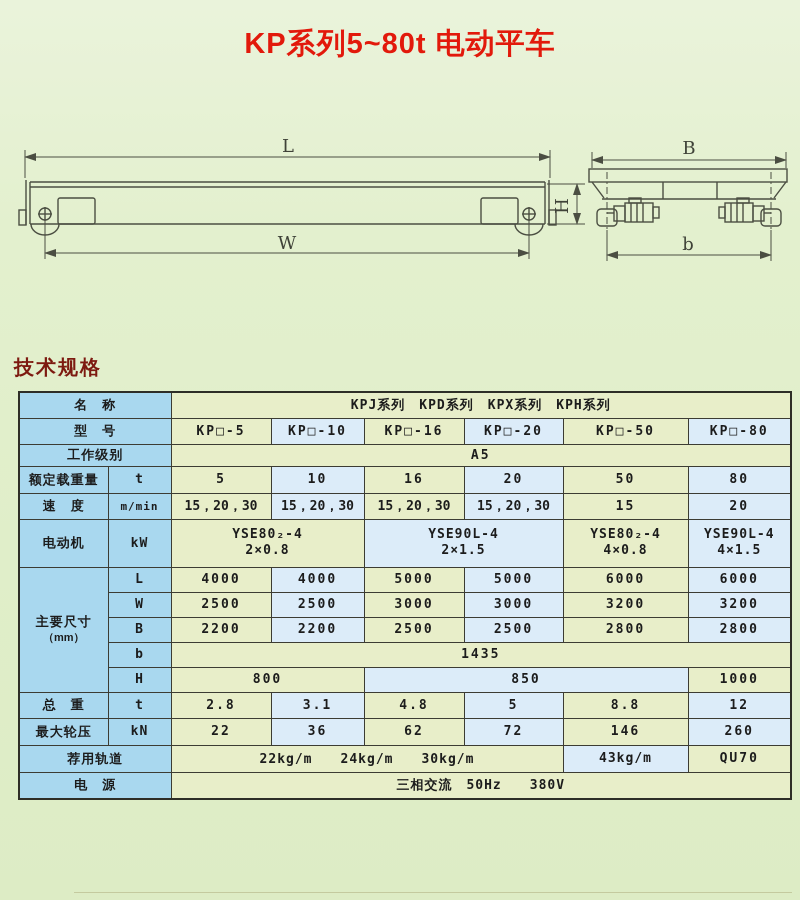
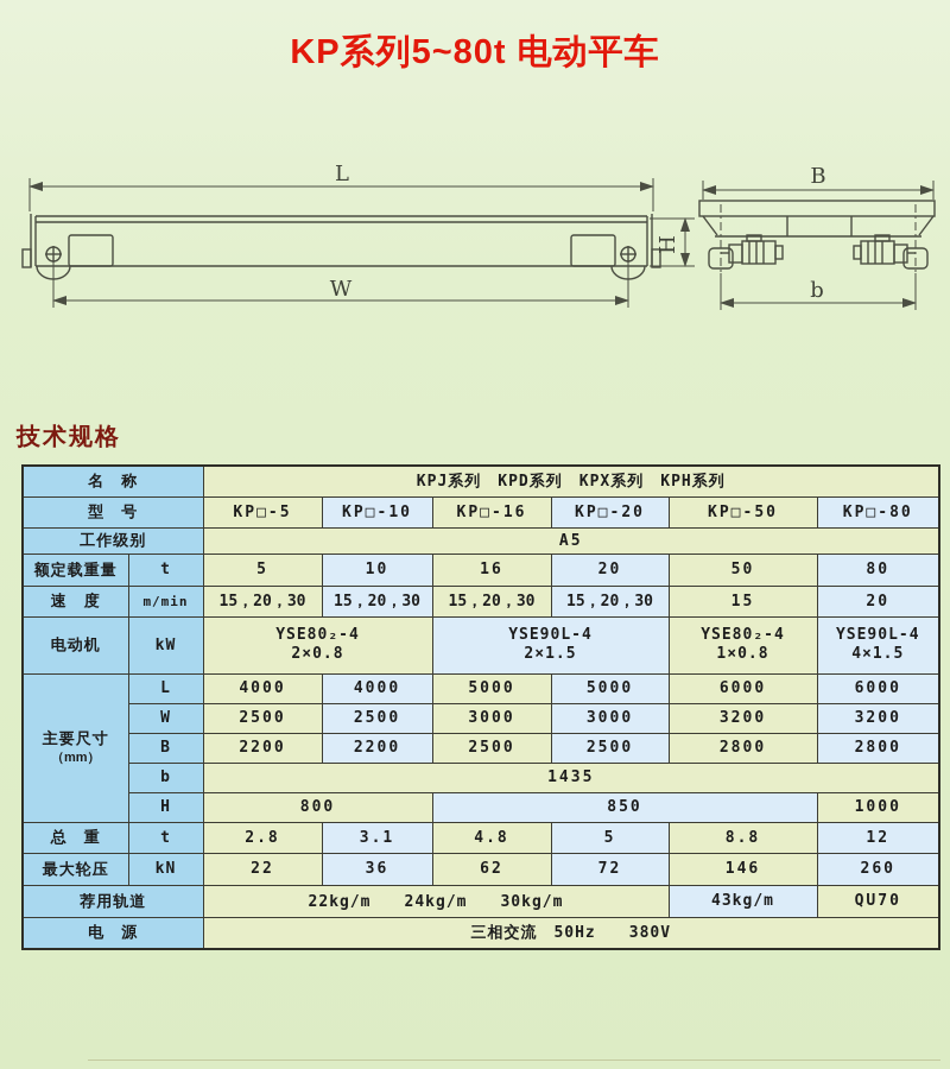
  KP系列5~80t 电动平车
  L
  W
  B
  b
  技术规格
  名 称	KPJ系列 KPD系列 KPX系列 KPH系列
  型 号	KP□-5	KP□-10	KP□-16	KP□-20	KP□-50	KP□-80
  工作级别	A5
  额定载重量	t	5	10	16	20	50	80
  速 度	m/min	15，20，30	15，20，30	15，20，30	15，20，30	15	20
- 电动机	kW	YSE80₂-4 2×0.8	YSE90L-4 2×1.5	YSE80₂-4 4×0.8	YSE90L-4 4×1.5
+ 电动机	kW	YSE80₂-4 2×0.8	YSE90L-4 2×1.5	YSE80₂-4 1×0.8	YSE90L-4 4×1.5
  主要尺寸 （mm）	L	4000	4000	5000	5000	6000	6000
  W	2500	2500	3000	3000	3200	3200
  B	2200	2200	2500	2500	2800	2800
  b	1435
  H	800	850	1000
  总 重	t	2.8	3.1	4.8	5	8.8	12
  最大轮压	kN	22	36	62	72	146	260
  荐用轨道	22kg/m 24kg/m 30kg/m	43kg/m	QU70
  电 源	三相交流 50Hz 380V
